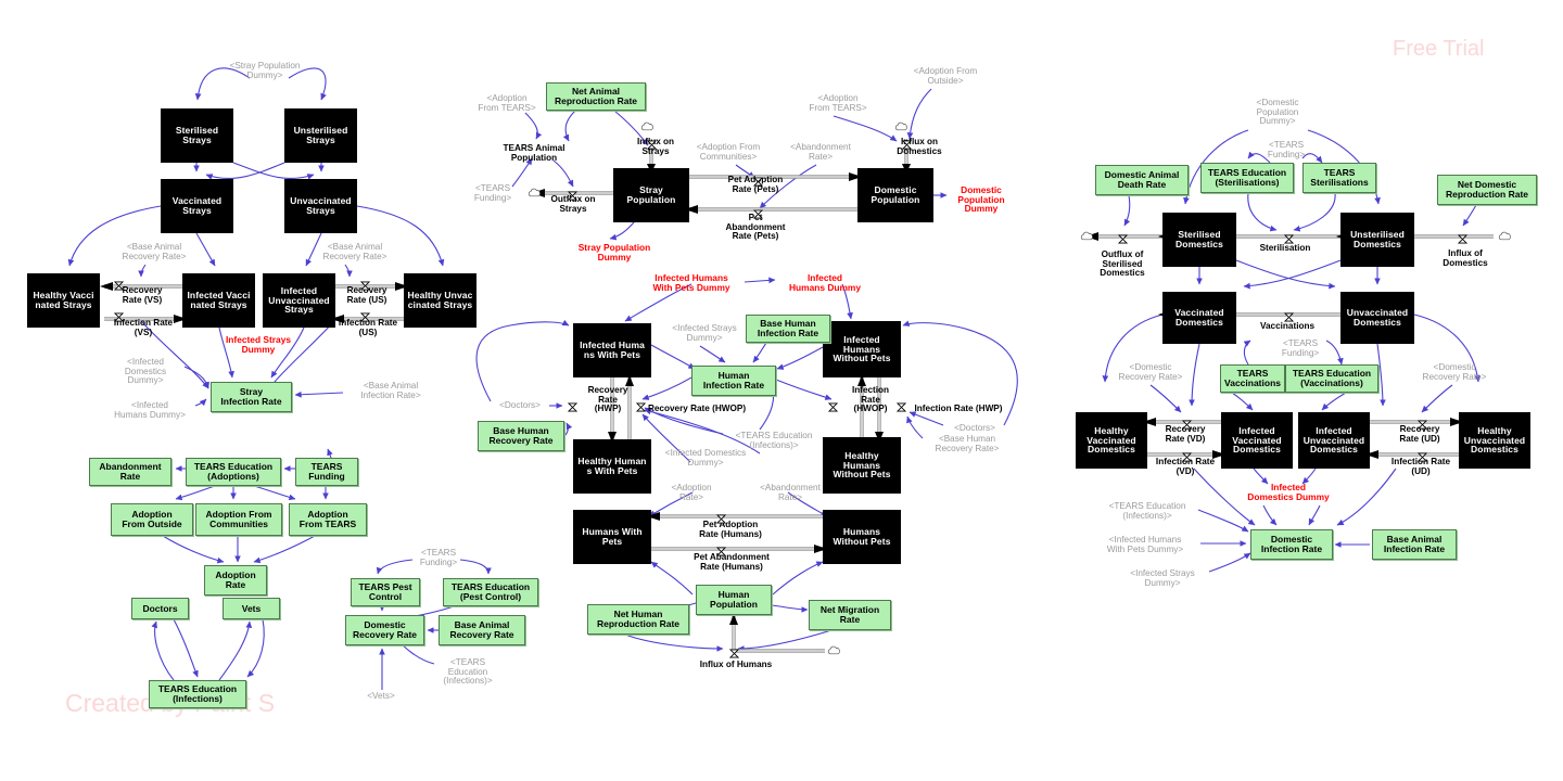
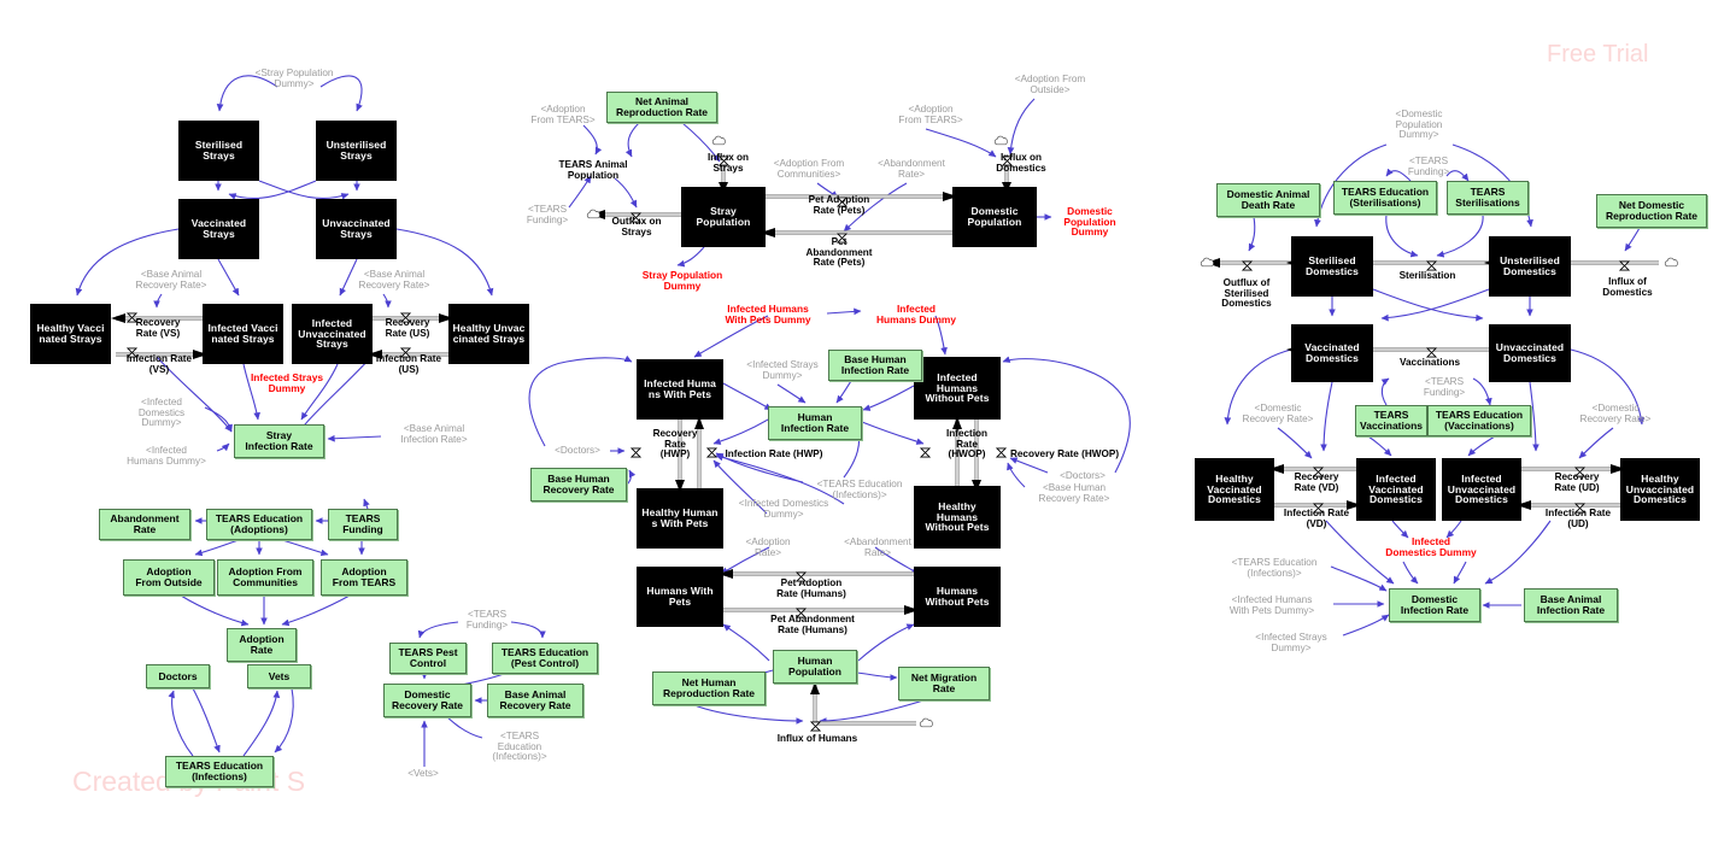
  Free Trial
  Sterilised
  Strays
  Unsterilised
  Strays
  Vaccinated
  Strays
  Unvaccinated
  Strays
  Healthy Vacci
  nated Strays
  Infected Vacci
  nated Strays
  Infected
  Unvaccinated
  Strays
  Healthy Unvac
  cinated Strays
  Stray
  Infection Rate
  Recovery
  Rate (VS)
  Infection Rate
  (VS)
  Recovery
  Rate (US)
  Infection Rate
  (US)
  <Stray Population
  Dummy>
  <Base Animal
  Recovery Rate>
  <Base Animal
  Recovery Rate>
  <Infected
  Domestics
  Dummy>
  <Infected
  Humans Dummy>
  <Base Animal
  Infection Rate>
  Infected Strays
  Dummy
  Abandonment
  Rate
  TEARS Education
  (Adoptions)
  TEARS
  Funding
  Adoption
  From Outside
  Adoption From
  Communities
  Adoption
  From TEARS
  Adoption
  Rate
  Doctors
  Vets
  TEARS Education
  (Infections)
  TEARS Pest
  Control
  TEARS Education
  (Pest Control)
  Domestic
  Recovery Rate
  Base Animal
  Recovery Rate
  <TEARS
  Funding>
  <Vets>
  <TEARS
  Education
  (Infections)>
  Stray
  Population
  Domestic
  Population
  Net Animal
  Reproduction Rate
  TEARS Animal
  Population
  Infx on
  Strays
  Outfx on
  Strays
  Pet Adption
  Rate (Pets)
  Abandonment
  Rate (Pets)
  Ilux on
  Domestics
  <Adoption
  From TEARS>
  <TEARS
  Funding>
  <Adoption From
  Communities>
  <Abandonment
  Rate>
  <Adoption
  From TEARS>
  <Adoption From
  Outside>
  Stray Population
  Dummy
  Domestic
  Population
  Dummy
  Infected Huma
  ns With Pets
  Infected
  Humans
  Without Pets
  Healthy Human
  s With Pets
  Healthy
  Humans
  Without Pets
  Humans With
  Pets
  Humans
  Without Pets
  Base Human
  Infection Rate
  Human
  Infection Rate
  Base Human
  Recovery Rate
  Human
  Population
  Net Human
  Reproduction Rate
  Net Migration
  Rate
  Recovery
  Rate
  (HWP)
- Recovery Rate (HWOP)
+ Infection Rate (HWP)
  Infection
  Rate
  (HWOP)
- Infection Rate (HWP)
+ Recovery Rate (HWOP)
  Pet Adoption
  Rate (Humans)
  Pet Abandonment
  Rate (Humans)
  Influx of Humans
  <Infected Strays
  Dummy>
  <Doctors>
  <Doctors>
  <Base Human
  Recovery Rate>
  <TEARS Education
  (Infections)>
  <Infected Domestics
  Dummy>
  <Adoption
  Rate>
  <Abandonment
  Rate>
  Infected Humans
  With Pets Dummy
  Infected
  Humans Dummy
  Sterilised
  Domestics
  Unsterilised
  Domestics
  Vaccinated
  Domestics
  Unvaccinated
  Domestics
  Healthy
  Vaccinated
  Domestics
  Infected
  Vaccinated
  Domestics
  Infected
  Unvaccinated
  Domestics
  Healthy
  Unvaccinated
  Domestics
  Domestic Animal
  Death Rate
  TEARS Education
  (Sterilisations)
  TEARS
  Sterilisations
  Net Domestic
  Reproduction Rate
  TEARS
  Vaccinations
  TEARS Education
  (Vaccinations)
  Domestic
  Infection Rate
  Base Animal
  Infection Rate
  Outflux of
  Sterilised
  Domestics
  Sterilisation
  Influx of
  Domestics
  Vaccinations
  Recovery
  Rate (VD)
  Infection Rate
  (VD)
  Recovery
  Rate (UD)
  Infection Rate
  (UD)
  <Domestic
  Population
  Dummy>
  <TEARS
  Funding>
  <Domestic
  Recovery Rate>
  <TEARS
  Funding>
  <Domestic
  Recovery Rate>
  <TEARS Education
  (Infections)>
  <Infected Humans
  With Pets Dummy>
  <Infected Strays
  Dummy>
  Infected
  Domestics Dummy
